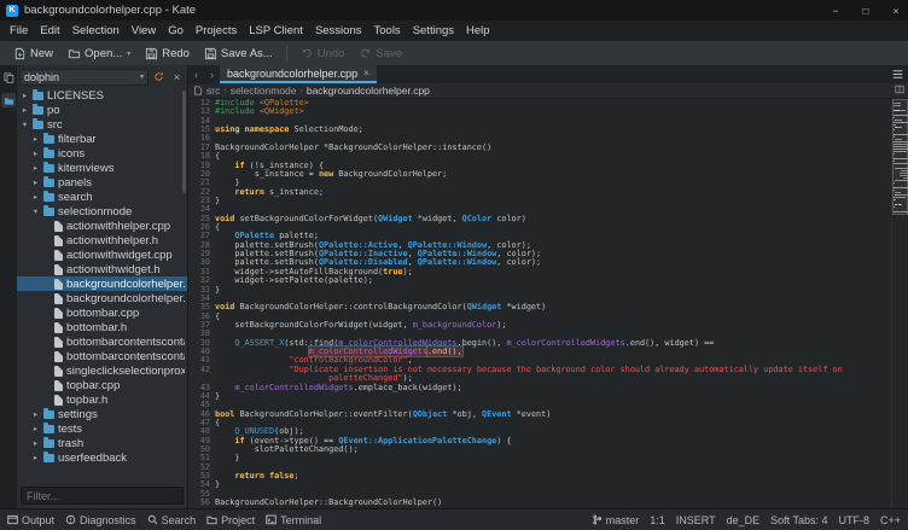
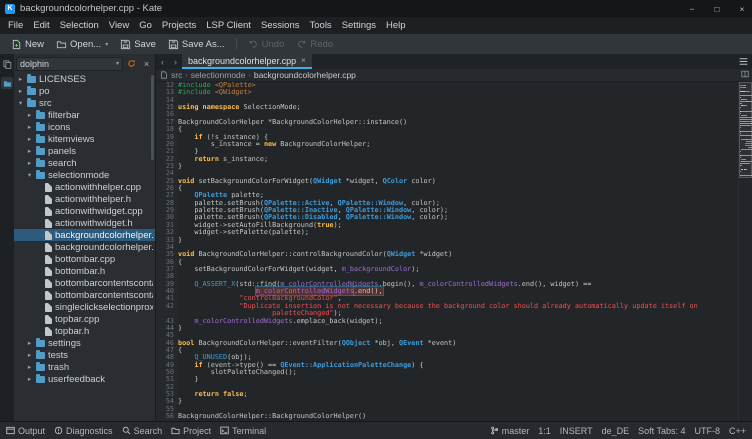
  backgroundcolorhelper.cpp - Kate
  −
  □
  ×
  File
  Edit
  Selection
  View
  Go
  Projects
  LSP Client
  Sessions
  Tools
  Settings
  Help
  New
  Open...
- Redo
+ Save
  Save As...
  Undo
- Save
+ Redo
  dolphin
  ×
  LICENSES
  po
  src
  filterbar
  icons
  kitemviews
  panels
  search
  selectionmode
  actionwithhelper.cpp
  actionwithhelper.h
  actionwithwidget.cpp
  actionwithwidget.h
  backgroundcolorhelper.
  backgroundcolorhelper.
  bottombar.cpp
  bottombar.h
  bottombarcontentscont
  bottombarcontentscont
  singleclickselectionprox
  topbar.cpp
  topbar.h
  settings
  tests
  trash
  userfeedback
- Filter...
  ‹
  ›
  backgroundcolorhelper.cpp
  ×
  src
  selectionmode
  backgroundcolorhelper.cpp
  12
  13
  14
  15
  16
  17
  19
  20
  21
  22
  23
  24
  25
  26
  27
  28
  29
  30
  31
  32
  33
  34
  35
  36
  37
  38
  39
  40
  41
  42
  43
  44
  45
  46
  47
  48
  49
  50
  51
  52
  53
  54
  55
  56
  #include <QPalette>
  #include <QWidget>
  using namespace SelectionMode;
  BackgroundColorHelper *BackgroundColorHelper::instance()
  if (!s_instance) {
  s_instance = new BackgroundColorHelper;
  }
  return s_instance;
  }
  void setBackgroundColorForWidget(QWidget *widget, QColor color)
  {
  QPalette palette;
  palette.setBrush(QPalette::Active, QPalette::Window, color);
  palette.setBrush(QPalette::Inactive, QPalette::Window, color);
  palette.setBrush(QPalette::Disabled, QPalette::Window, color);
  widget->setAutoFillBackground(true);
  widget->setPalette(palette);
  }
  void BackgroundColorHelper::controlBackgroundColor(QWidget *widget)
  {
  setBackgroundColorForWidget(widget, m_backgroundColor);
  Q_ASSERT_X(std::find(m_colorControlledWidgets.begin(), m_colorControlledWidgets.end(), widget) ==
  m_colorControlledWidgets.end(),
  "controlBackgroundColor",
  "Duplicate insertion is not necessary because the background color should already automatically update itself on
  paletteChanged");
  m_colorControlledWidgets.emplace_back(widget);
  }
  bool BackgroundColorHelper::eventFilter(QObject *obj, QEvent *event)
  {
  Q_UNUSED(obj);
  if (event->type() == QEvent::ApplicationPaletteChange) {
  slotPaletteChanged();
  }
  return false;
  }
  BackgroundColorHelper::BackgroundColorHelper()
  Output
  Diagnostics
  Search
  Project
  Terminal
  master
  1:1
  INSERT
  de_DE
  Soft Tabs: 4
  UTF-8
  C++
